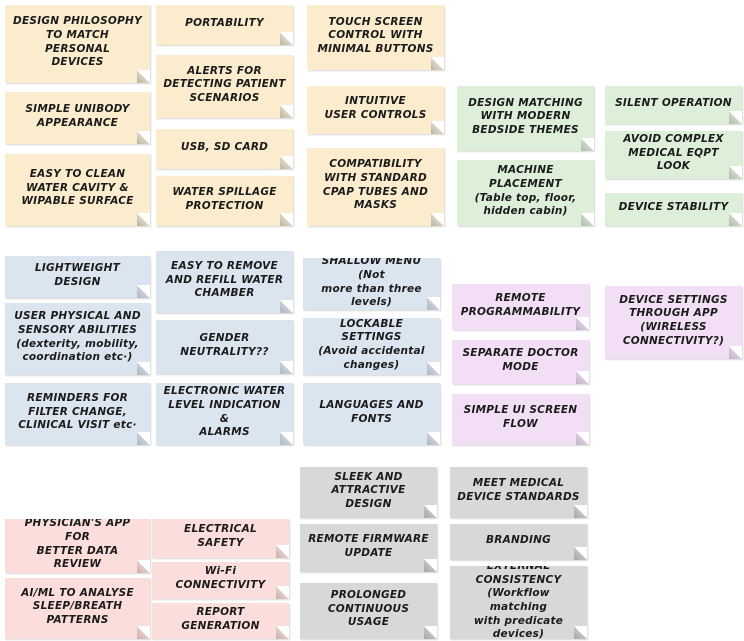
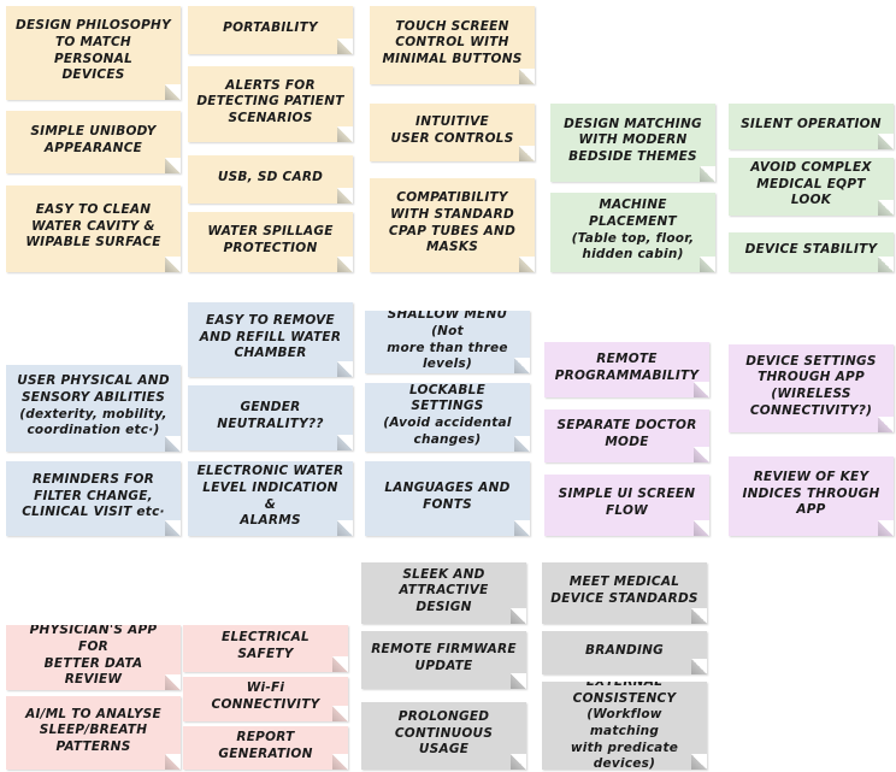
  DESIGN PHILOSOPHY
  TO MATCH PERSONAL
  DEVICES
  SIMPLE UNIBODY
  APPEARANCE
  EASY TO CLEAN
  WATER CAVITY &
  WIPABLE SURFACE
  PORTABILITY
  ALERTS FOR
  DETECTING PATIENT
  SCENARIOS
  USB, SD CARD
  WATER SPILLAGE
  PROTECTION
  TOUCH SCREEN
  CONTROL WITH
  MINIMAL BUTTONS
  INTUITIVE
  USER CONTROLS
  COMPATIBILITY
  WITH STANDARD
  CPAP TUBES AND
  MASKS
  DESIGN MATCHING
  WITH MODERN
  BEDSIDE THEMES
  MACHINE PLACEMENT
  (Table top, floor,
  hidden cabin)
  SILENT OPERATION
  AVOID COMPLEX
  MEDICAL EQPT LOOK
  DEVICE STABILITY
- LIGHTWEIGHT DESIGN
  USER PHYSICAL AND
  SENSORY ABILITIES
  (dexterity, mobility,
  coordination etc·)
  REMINDERS FOR
  FILTER CHANGE,
  CLINICAL VISIT etc·
  EASY TO REMOVE
  AND REFILL WATER
  CHAMBER
  GENDER
  NEUTRALITY??
  ELECTRONIC WATER
  LEVEL INDICATION &
  ALARMS
  SHALLOW MENU (Not
  more than three levels)
  LOCKABLE SETTINGS
  (Avoid accidental
  changes)
  LANGUAGES AND
  FONTS
  REMOTE
  PROGRAMMABILITY
  SEPARATE DOCTOR
  MODE
  SIMPLE UI SCREEN
  FLOW
  DEVICE SETTINGS
  THROUGH APP
  (WIRELESS
  CONNECTIVITY?)
+ REVIEW OF KEY
+ INDICES THROUGH
+ APP
  PHYSICIAN'S APP FOR
  BETTER DATA REVIEW
  AI/ML TO ANALYSE
  SLEEP/BREATH
  PATTERNS
  ELECTRICAL SAFETY
  Wi-Fi CONNECTIVITY
  REPORT GENERATION
  SLEEK AND
  ATTRACTIVE DESIGN
  REMOTE FIRMWARE
  UPDATE
  PROLONGED
  CONTINUOUS USAGE
  MEET MEDICAL
  DEVICE STANDARDS
  BRANDING
  EXTERNAL
  CONSISTENCY
  (Workflow matching
  with predicate devices)
